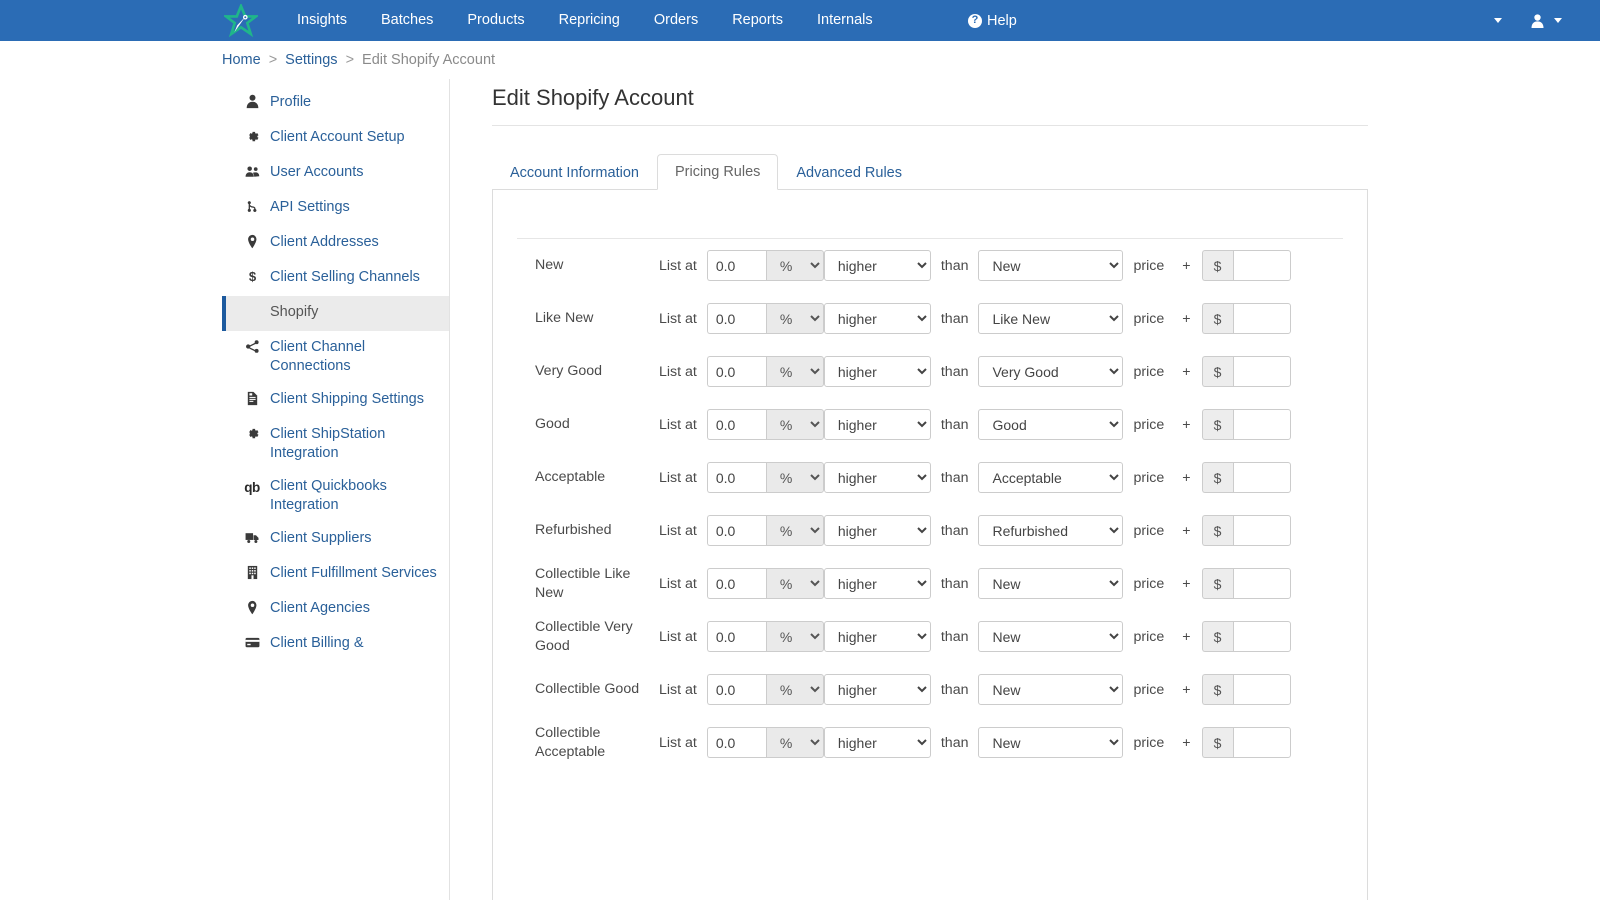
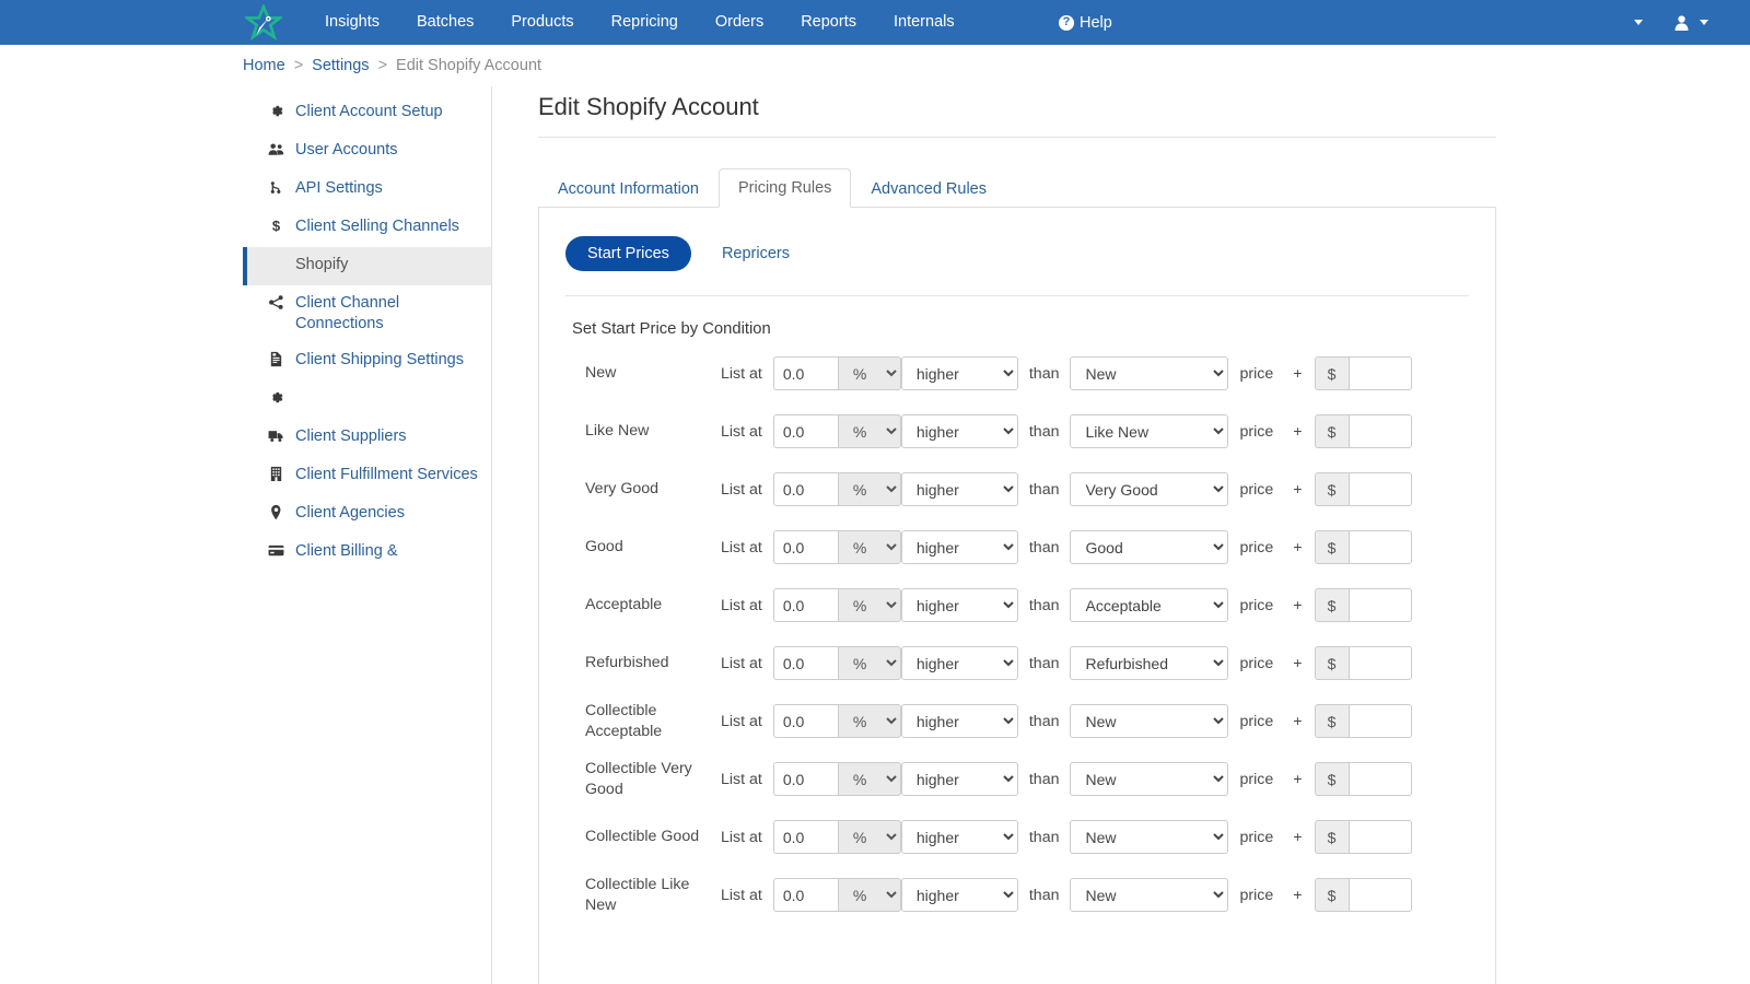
  Insights
  Batches
  Products
  Repricing
  Orders
  Reports
  Internals
  ?
  Help
  Home
  >
  Settings
  >
  Edit Shopify Account
- Profile
  Client Account Setup
  User Accounts
  API Settings
- Client Addresses
  $
  Client Selling Channels
  Shopify
  Client Channel Connections
  Client Shipping Settings
- Client ShipStation Integration
- qb
- Client Quickbooks Integration
  Client Suppliers
  Client Fulfillment Services
  Client Agencies
  Client Billing &
  Edit Shopify Account
  Account Information
  Pricing Rules
  Advanced Rules
+ Start Prices
+ Repricers
+ Set Start Price by Condition
  New
  List at
  0.0
  %
  higher
  than
  New
  price
  +
  $
  Like New
  List at
  0.0
  %
  higher
  than
  Like New
  price
  +
  $
  Very Good
  List at
  0.0
  %
  higher
  than
  Very Good
  price
  +
  $
  Good
  List at
  0.0
  %
  higher
  than
  Good
  price
  +
  $
  Acceptable
  List at
  0.0
  %
  higher
  than
  Acceptable
  price
  +
  $
  Refurbished
  List at
  0.0
  %
  higher
  than
  Refurbished
  price
  +
  $
- Collectible Like New
+ Collectible Acceptable
  List at
  0.0
  %
  higher
  than
  New
  price
  +
  $
  Collectible Very Good
  List at
  0.0
  %
  higher
  than
  New
  price
  +
  $
  Collectible Good
  List at
  0.0
  %
  higher
  than
  New
  price
  +
  $
- Collectible Acceptable
+ Collectible Like New
  List at
  0.0
  %
  higher
  than
  New
  price
  +
  $
